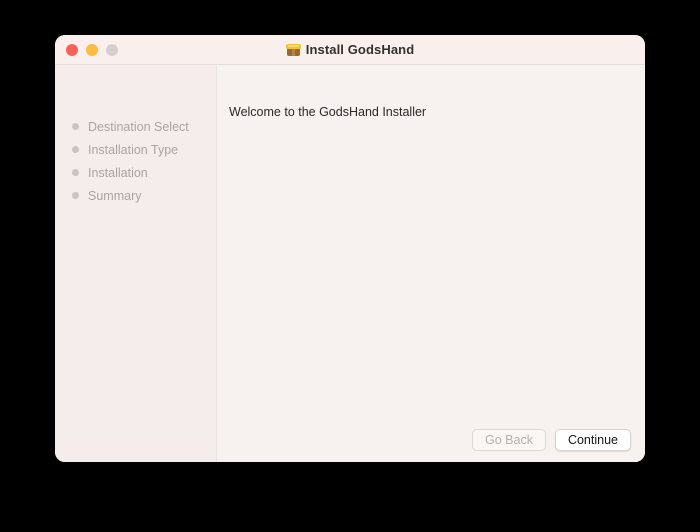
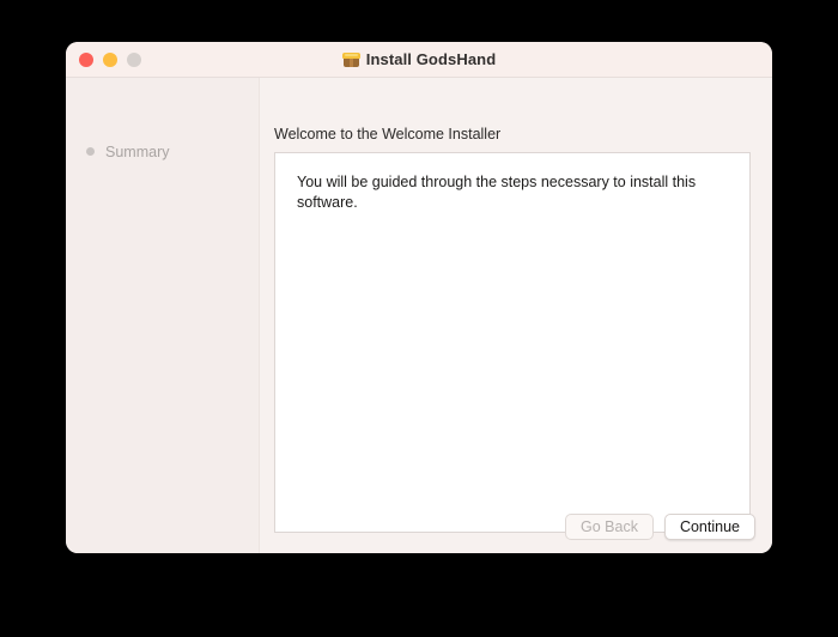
  Install GodsHand
- Destination Select
- Installation Type
- Installation
  Summary
- Welcome to the GodsHand Installer
+ Welcome to the Welcome Installer
+ You will be guided through the steps necessary to install this software.
  Go Back
  Continue
